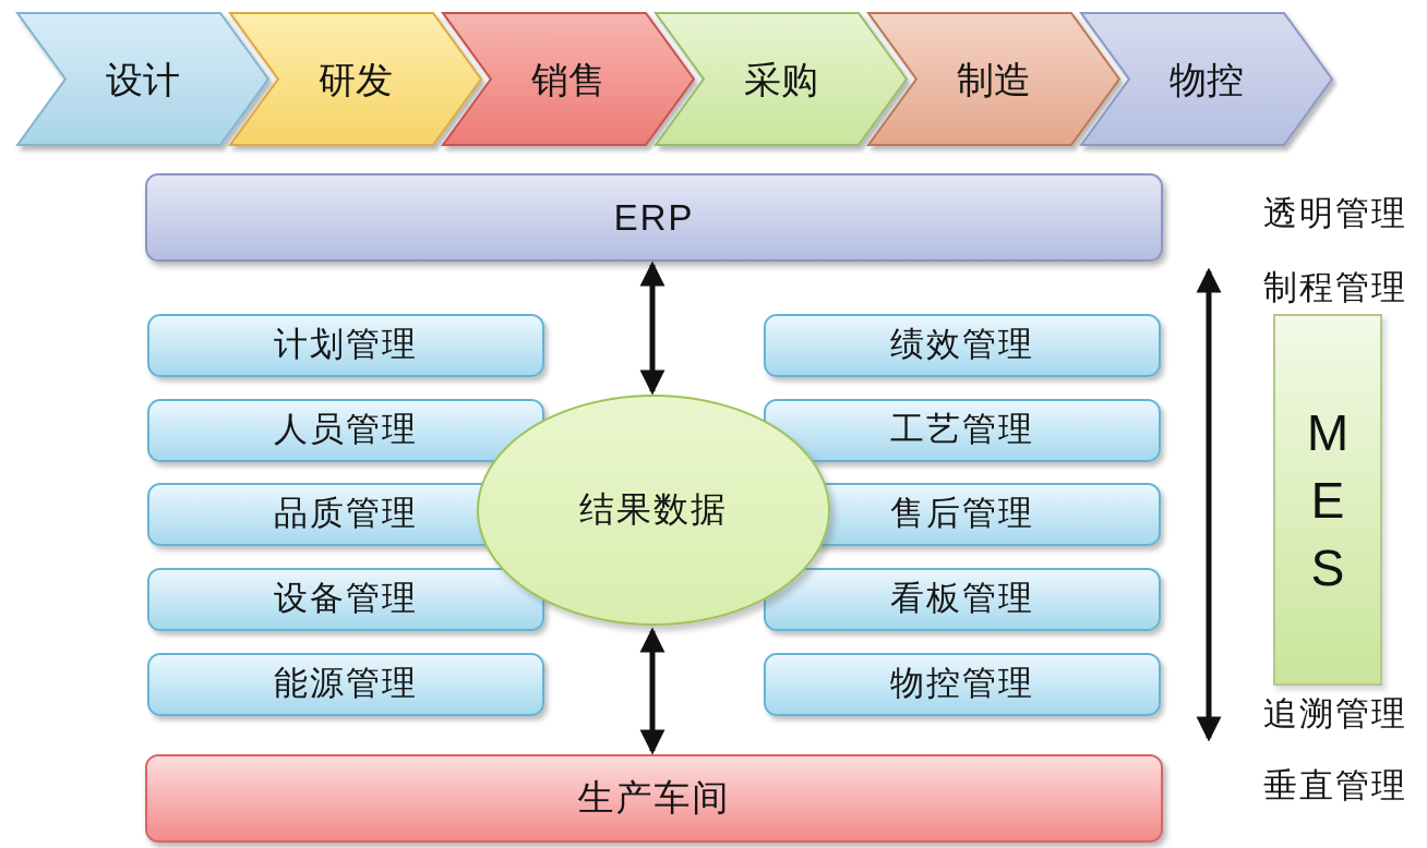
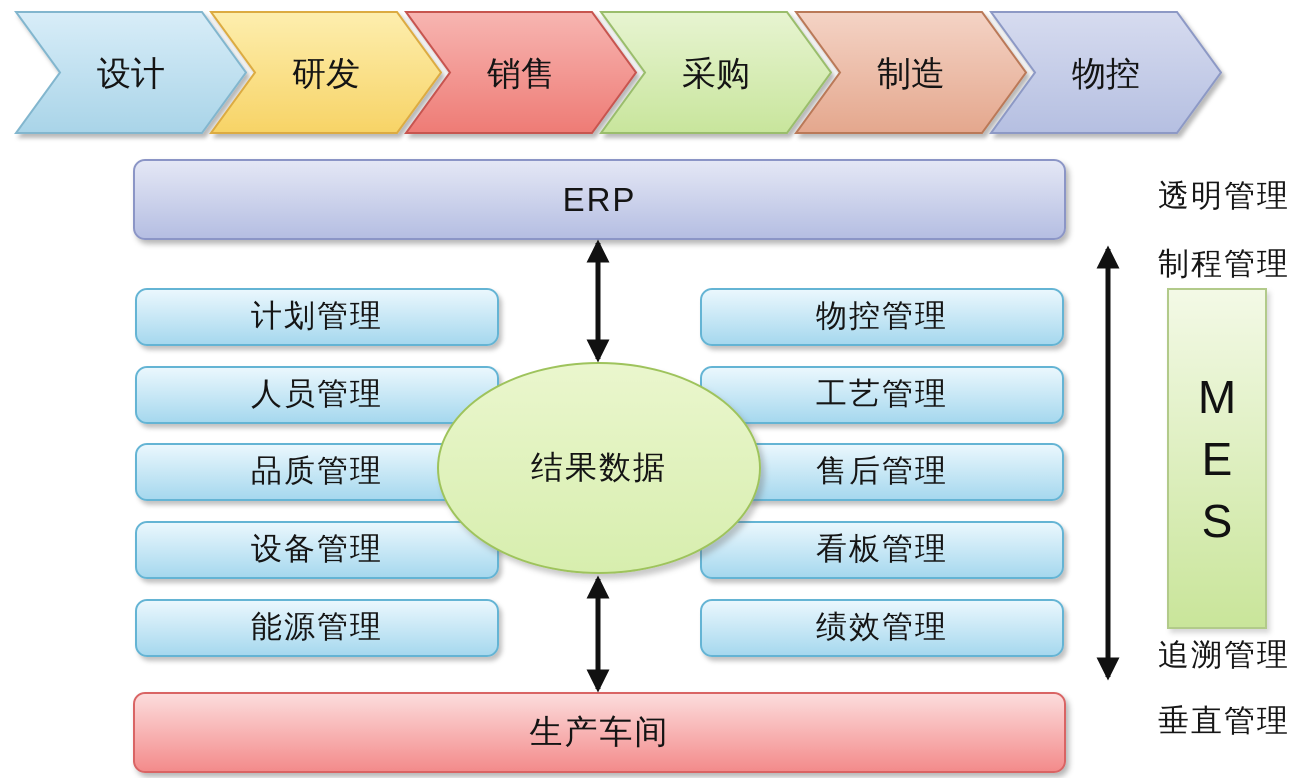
  设计
  研发
  销售
  采购
  制造
  物控
  ERP
  计划管理
  人员管理
  品质管理
  设备管理
  能源管理
- 绩效管理
+ 物控管理
  工艺管理
  售后管理
  看板管理
- 物控管理
+ 绩效管理
  结果数据
  生产车间
  M
  E
  S
  透明管理
  制程管理
  追溯管理
  垂直管理
